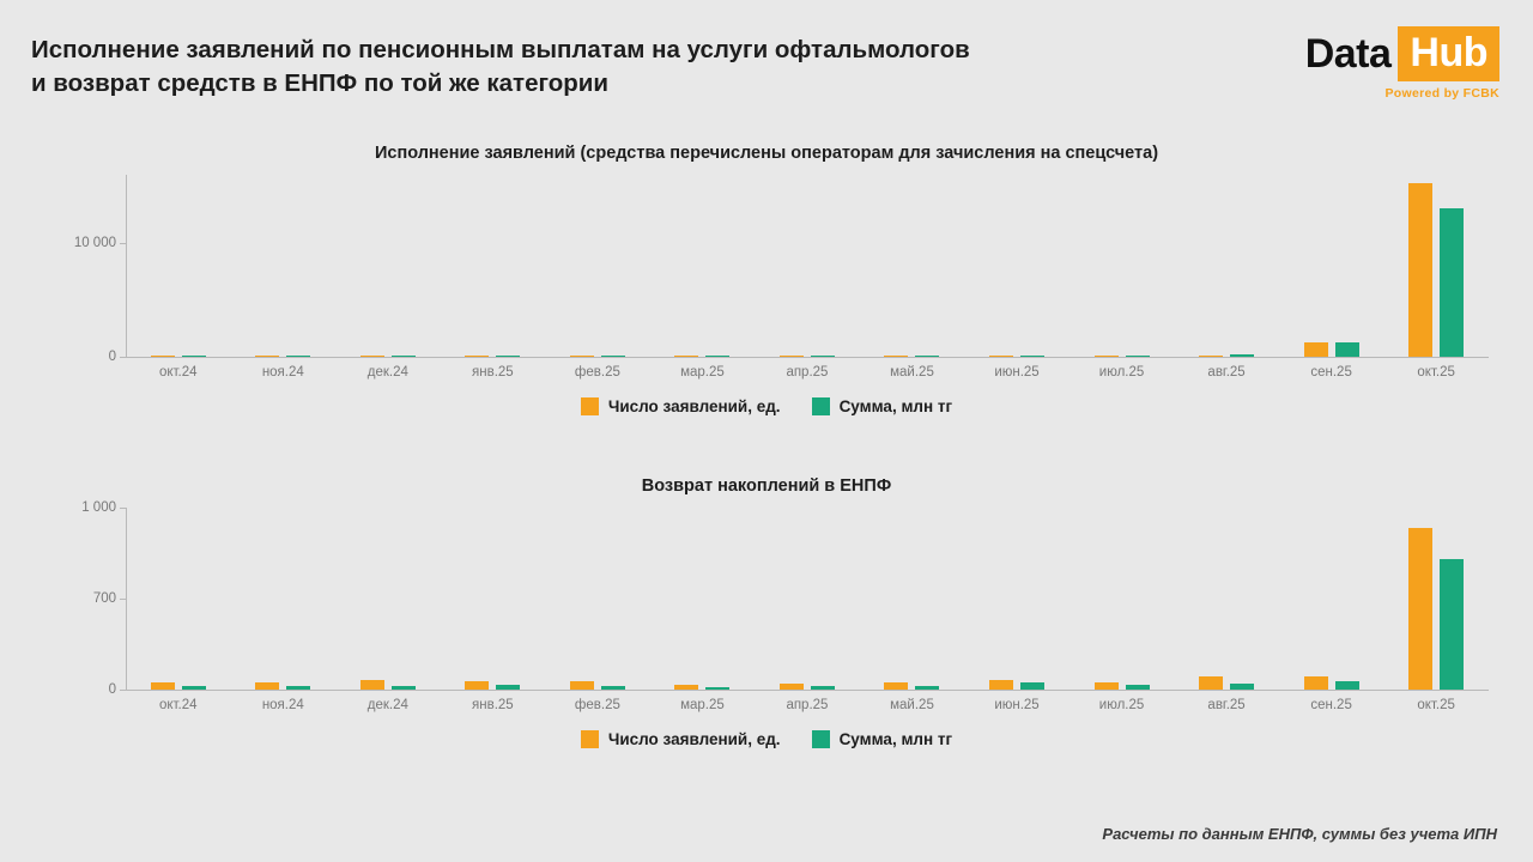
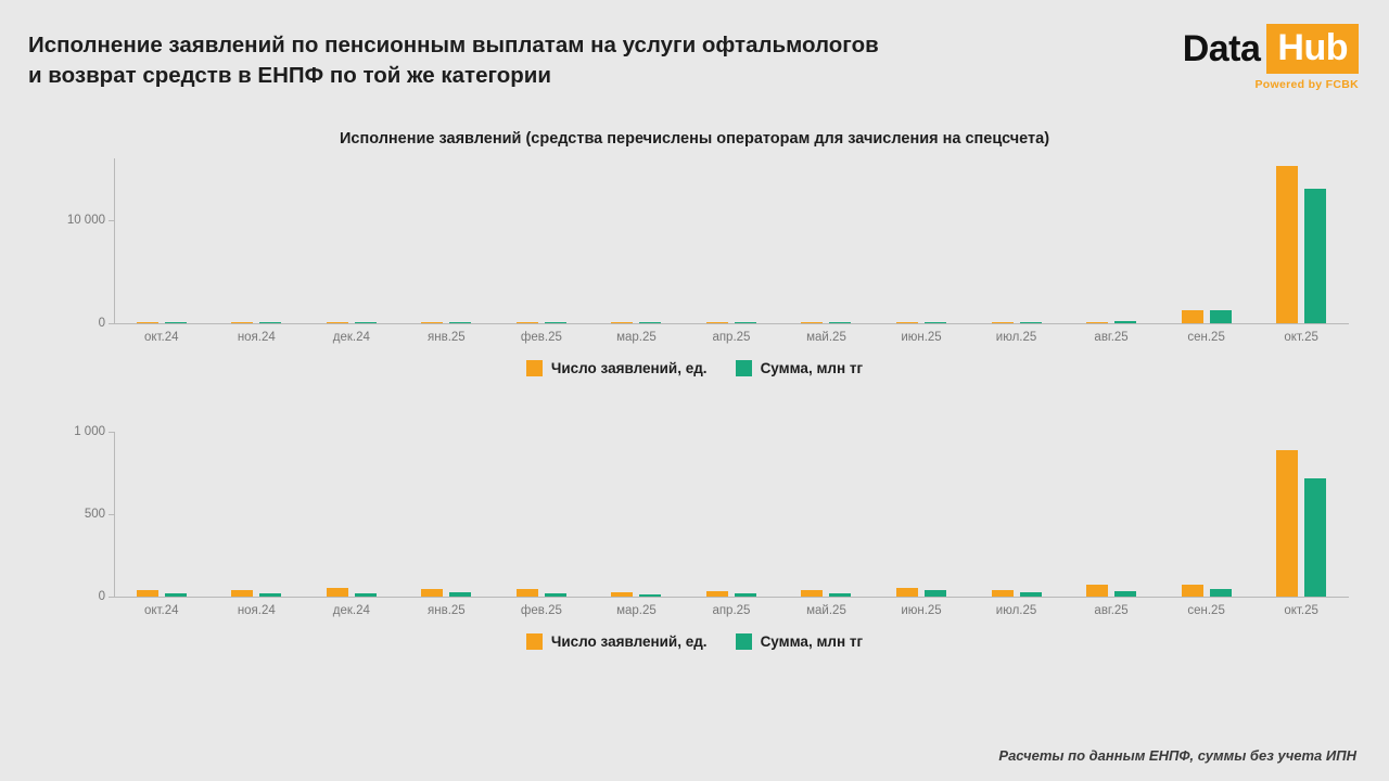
  Исполнение заявлений по пенсионным выплатам на услуги офтальмологов
  и возврат средств в ЕНПФ по той же категории
  Data
  Hub
  Powered by FCBK
  Исполнение заявлений (средства перечислены операторам для зачисления на спецсчета)
  0
  10 000
  окт.24
  ноя.24
  дек.24
  янв.25
  фев.25
  мар.25
  апр.25
  май.25
  июн.25
  июл.25
  авг.25
  сен.25
  окт.25
  Число заявлений, ед.
  Сумма, млн тг
- Возврат накоплений в ЕНПФ
  0
- 700
+ 500
  1 000
  окт.24
  ноя.24
  дек.24
  янв.25
  фев.25
  мар.25
  апр.25
  май.25
  июн.25
  июл.25
  авг.25
  сен.25
  окт.25
  Число заявлений, ед.
  Сумма, млн тг
  Расчеты по данным ЕНПФ, суммы без учета ИПН
